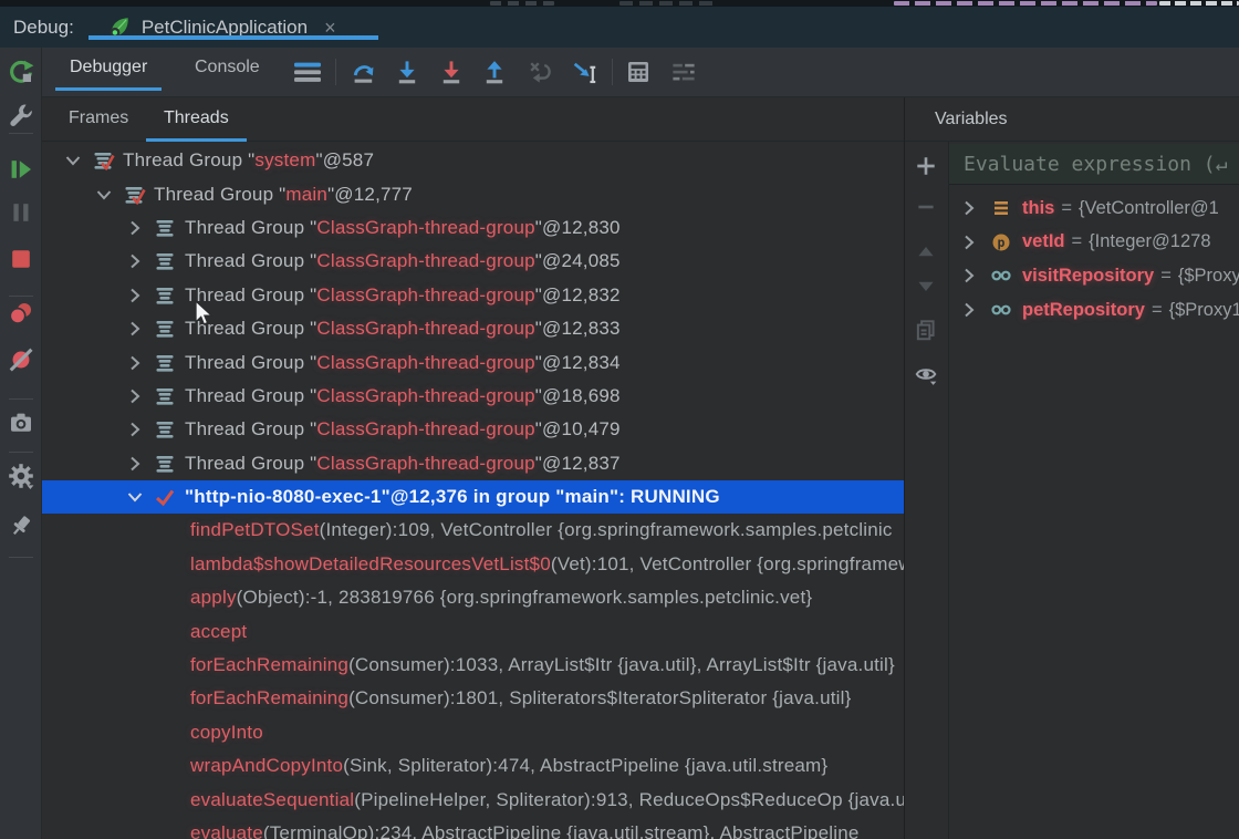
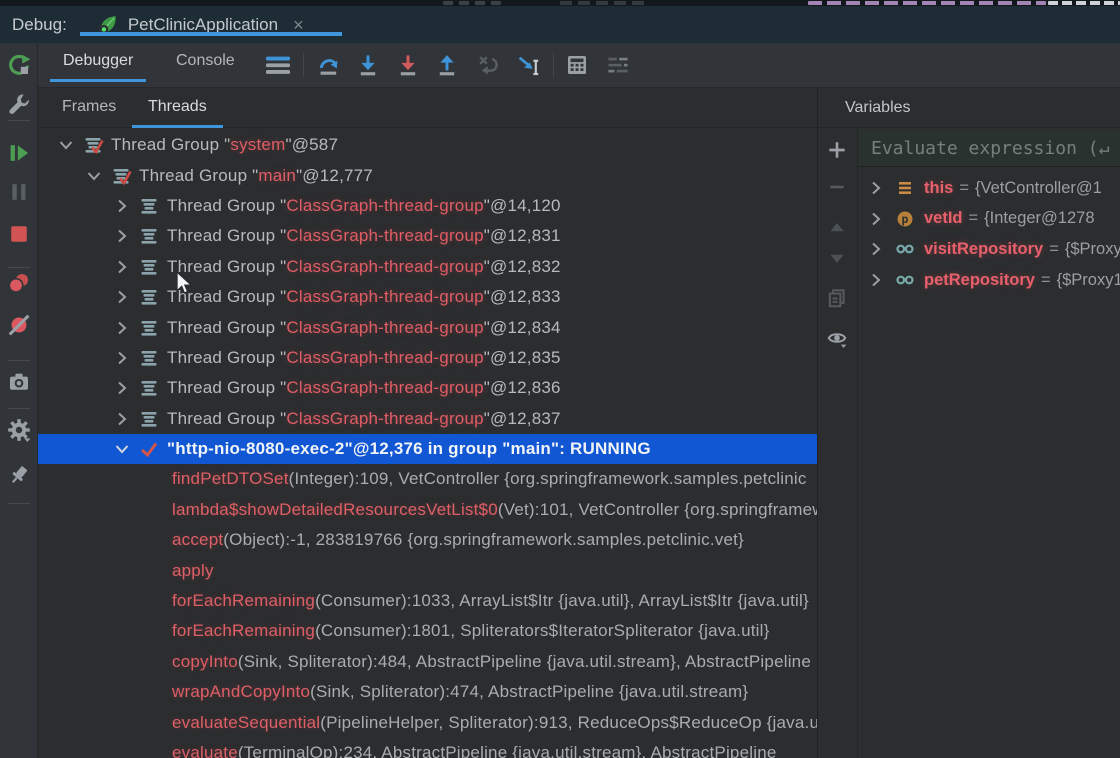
  Debug:
  PetClinicApplication
  ×
  Debugger
  Console
  Frames
  Threads
  Variables
  Thread Group "system"@587
  Thread Group "main"@12,777
- Thread Group "ClassGraph-thread-group"@12,830
+ Thread Group "ClassGraph-thread-group"@14,120
- Thread Group "ClassGraph-thread-group"@24,085
+ Thread Group "ClassGraph-thread-group"@12,831
  Thread Group "ClassGraph-thread-group"@12,832
  Thread Group "ClassGraph-thread-group"@12,833
  Thread Group "ClassGraph-thread-group"@12,834
- Thread Group "ClassGraph-thread-group"@18,698
+ Thread Group "ClassGraph-thread-group"@12,835
- Thread Group "ClassGraph-thread-group"@10,479
+ Thread Group "ClassGraph-thread-group"@12,836
  Thread Group "ClassGraph-thread-group"@12,837
- "http-nio-8080-exec-1"@12,376 in group "main": RUNNING
+ "http-nio-8080-exec-2"@12,376 in group "main": RUNNING
  findPetDTOSet
  (Integer):109, VetController {org.springframework.samples.petclinic
  lambda$showDetailedResourcesVetList$0
  (Vet):101, VetController {org.springframe
- apply
+ accept
  (Object):-1, 283819766 {org.springframework.samples.petclinic.vet}
- accept
+ apply
  forEachRemaining
  (Consumer):1033, ArrayList$Itr {java.util}, ArrayList$Itr {java.util}
  forEachRemaining
  (Consumer):1801, Spliterators$IteratorSpliterator {java.util}
  copyInto
+ (Sink, Spliterator):484, AbstractPipeline {java.util.stream}, AbstractPipeline
  wrapAndCopyInto
  (Sink, Spliterator):474, AbstractPipeline {java.util.stream}
  evaluateSequential
  (PipelineHelper, Spliterator):913, ReduceOps$ReduceOp {java.u
  evaluate
  (TerminalOp):234, AbstractPipeline {java.util.stream}, AbstractPipeline
  Evaluate expression (↵
  this
  =
  {VetController@1
  p
  vetId
  =
  {Integer@1278
  visitRepository
  =
  {$Proxy
  petRepository
  =
  {$Proxy1
